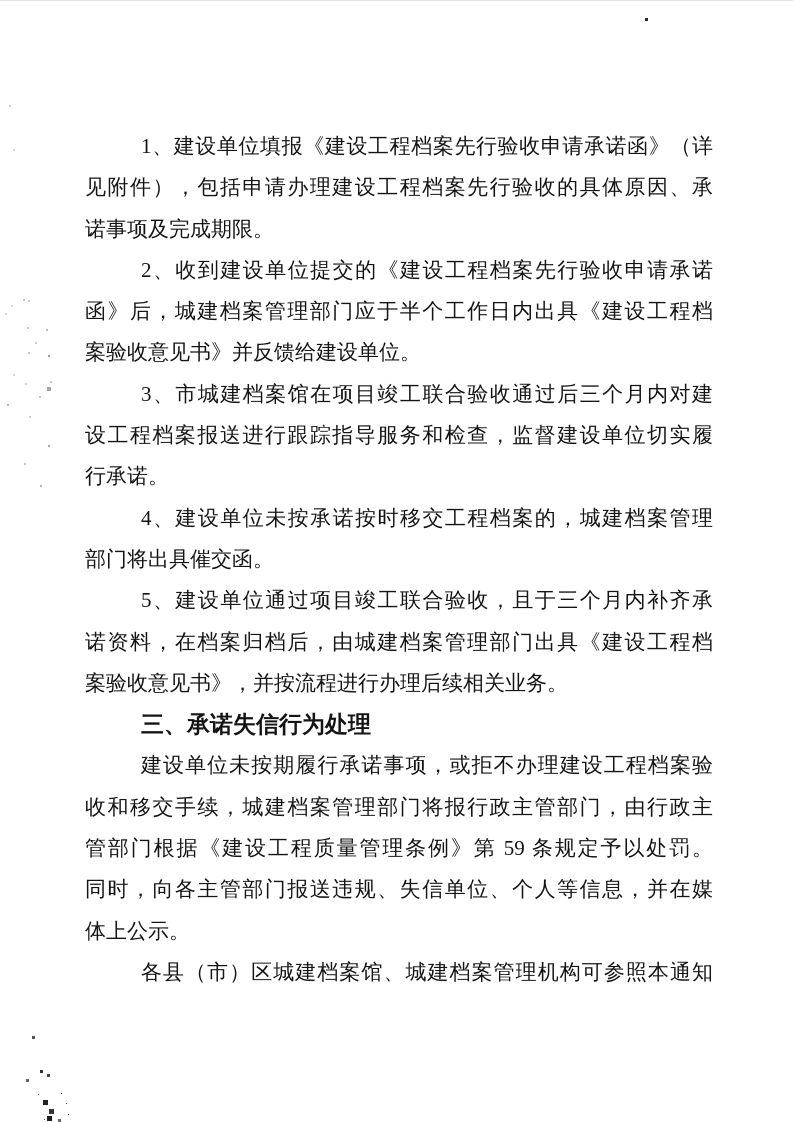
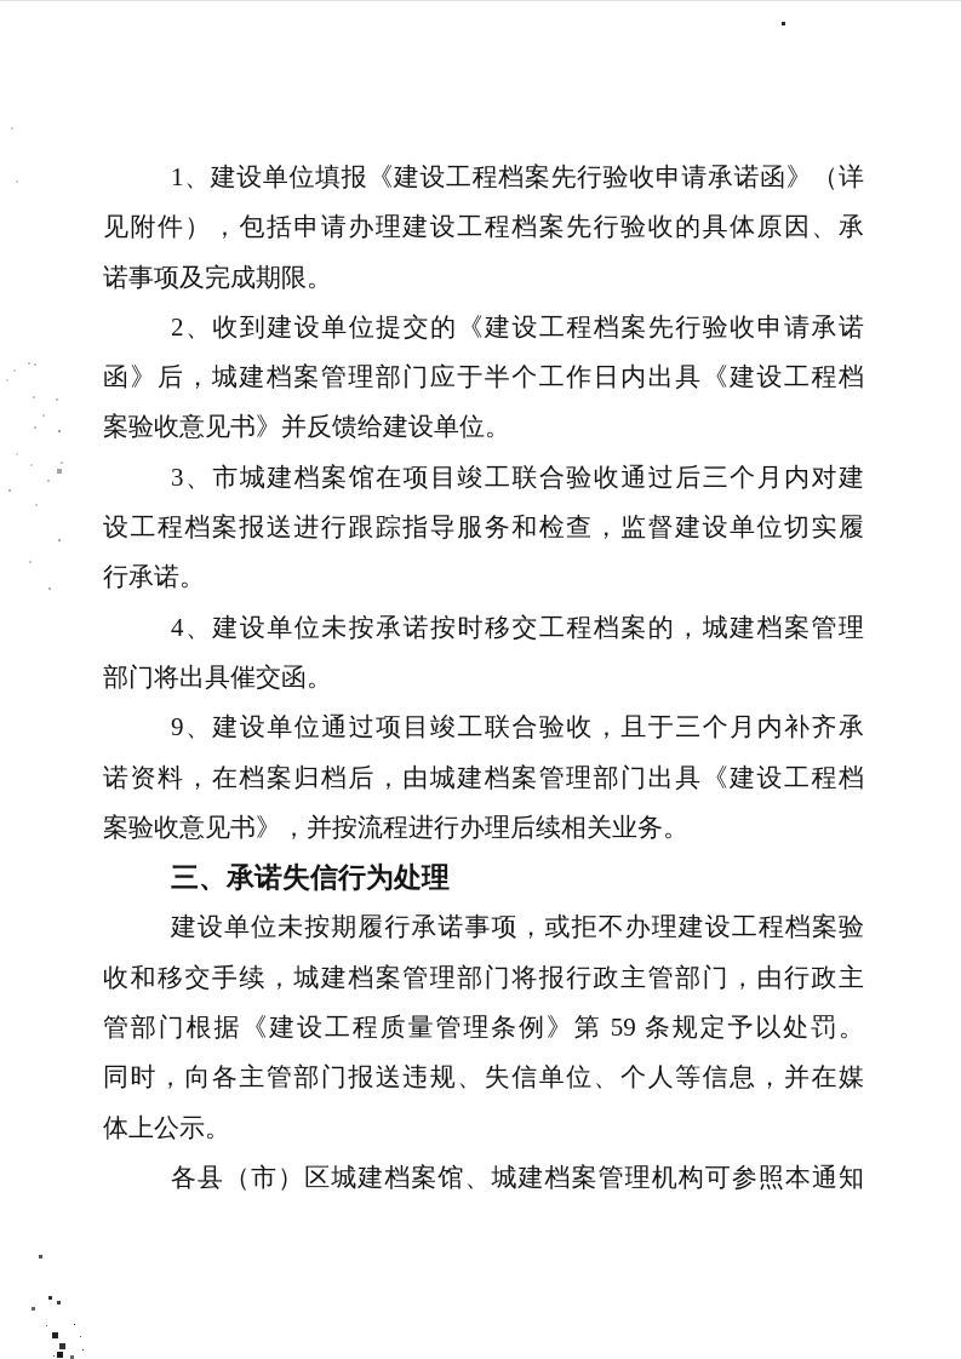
  1、建设单位填报《建设工程档案先行验收申请承诺函》（详
  见附件），包括申请办理建设工程档案先行验收的具体原因、承
  诺事项及完成期限。
  2、收到建设单位提交的《建设工程档案先行验收申请承诺
  函》后，城建档案管理部门应于半个工作日内出具《建设工程档
  案验收意见书》并反馈给建设单位。
  3、市城建档案馆在项目竣工联合验收通过后三个月内对建
  设工程档案报送进行跟踪指导服务和检查，监督建设单位切实履
  行承诺。
  4、建设单位未按承诺按时移交工程档案的，城建档案管理
  部门将出具催交函。
- 5、建设单位通过项目竣工联合验收，且于三个月内补齐承
+ 9、建设单位通过项目竣工联合验收，且于三个月内补齐承
  诺资料，在档案归档后，由城建档案管理部门出具《建设工程档
  案验收意见书》，并按流程进行办理后续相关业务。
  三、承诺失信行为处理
  建设单位未按期履行承诺事项，或拒不办理建设工程档案验
  收和移交手续，城建档案管理部门将报行政主管部门，由行政主
  管部门根据《建设工程质量管理条例》第 59 条规定予以处罚。
  同时，向各主管部门报送违规、失信单位、个人等信息，并在媒
  体上公示。
  各县（市）区城建档案馆、城建档案管理机构可参照本通知
